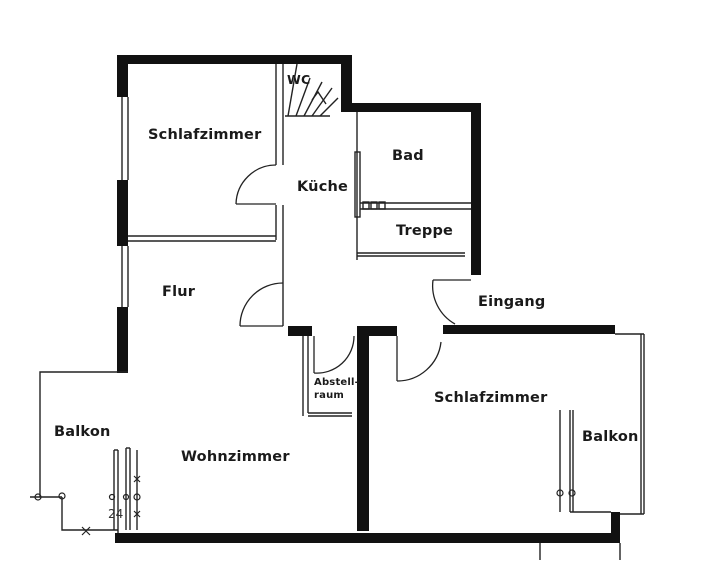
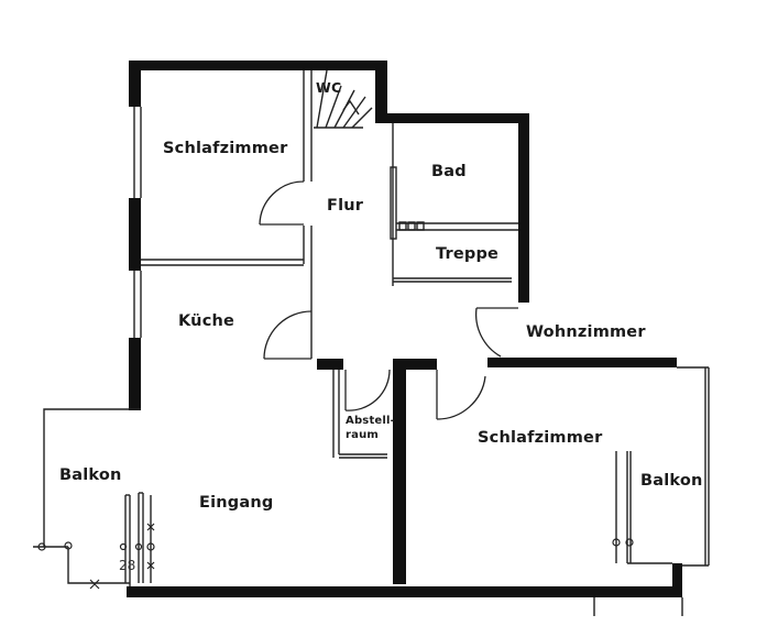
  Schlafzimmer
  WC
- Küche
+ Flur
  Bad
  Treppe
- Flur
+ Küche
- Eingang
+ Wohnzimmer
  Abstell-
  raum
  Schlafzimmer
  Balkon
- Wohnzimmer
+ Eingang
  Balkon
- 24
+ 28
